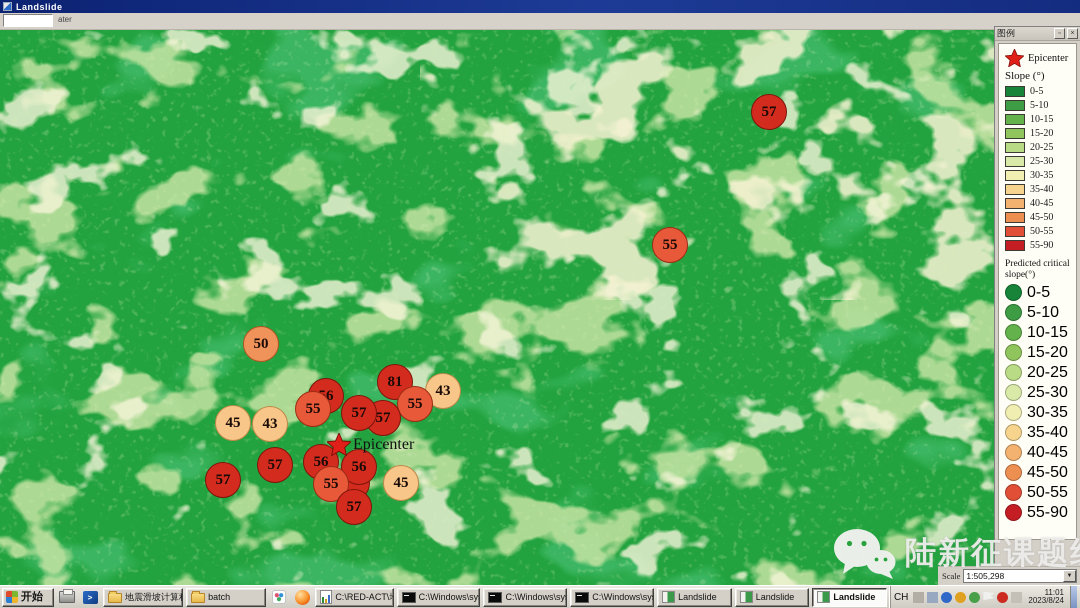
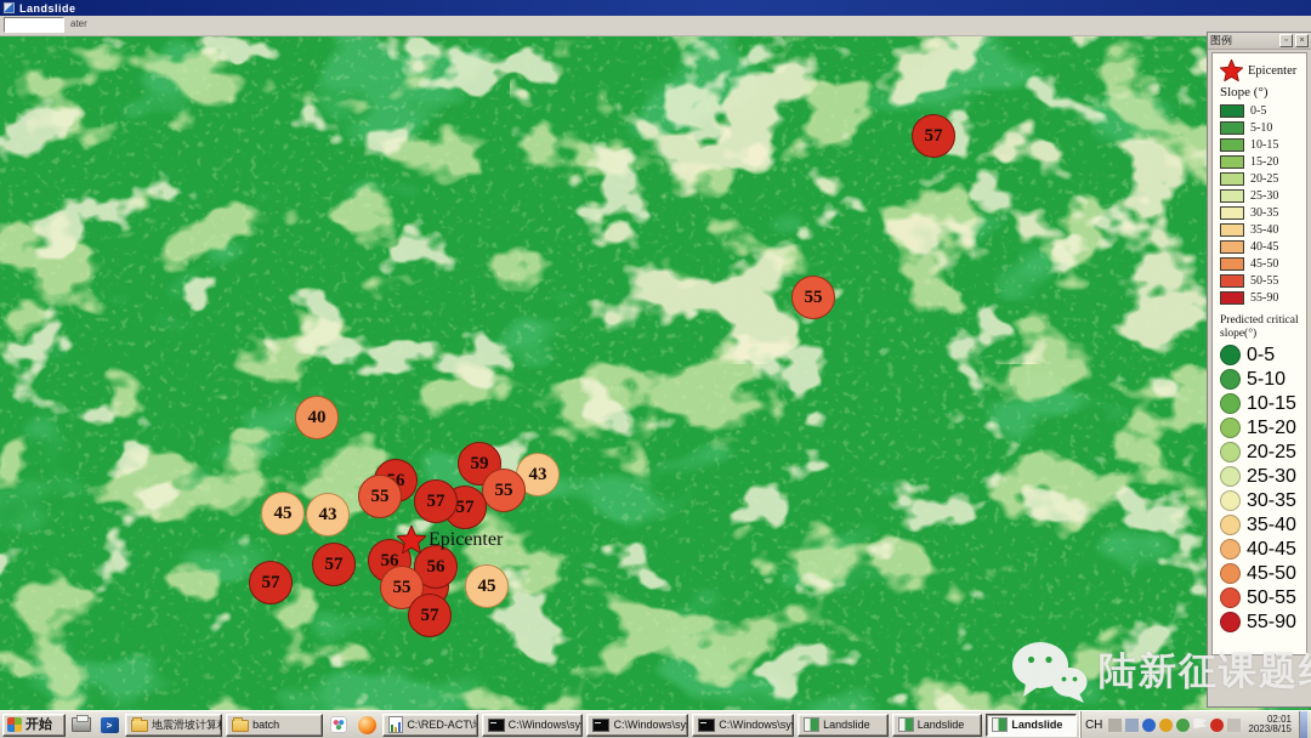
  Landslide
  ater
  57
  55
- 50
+ 40
- 81
+ 59
  43
  55
  55
  57
  57
  45
  43
  57
  57
  56
  56
  55
  45
  57
  Epicenter
  图例
  Epicenter
  Slope (°)
  0-5
  5-10
  10-15
  15-20
  20-25
  25-30
  30-35
  35-40
  40-45
  45-50
  50-55
  55-90
  Predicted critical
  slope(°)
  0-5
  5-10
  10-15
  15-20
  20-25
  25-30
  30-35
  35-40
  40-45
  45-50
  50-55
  55-90
- Scale
- 1:505,298
  陆新征课题
  开始
  batch
  C:\RED-ACT\
  C:\Windows\sy
  C:\Windows\sy
  C:\Windows\sy
  Landslide
  Landslide
  Landslide
  CH
- 11:01
+ 02:01
- 2023/8/24
+ 2023/8/15
